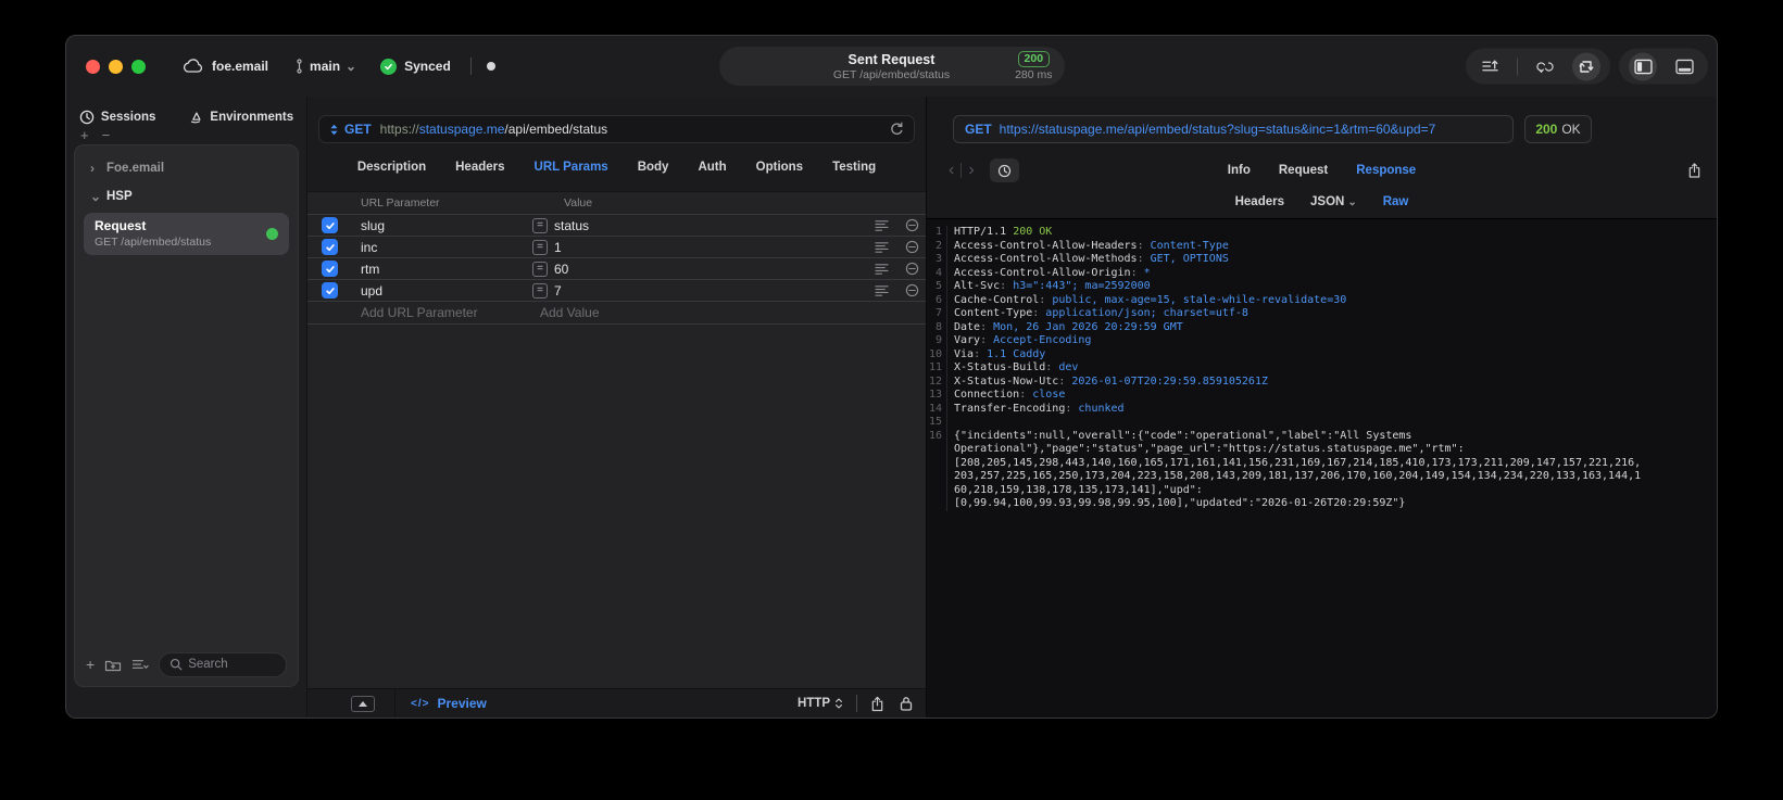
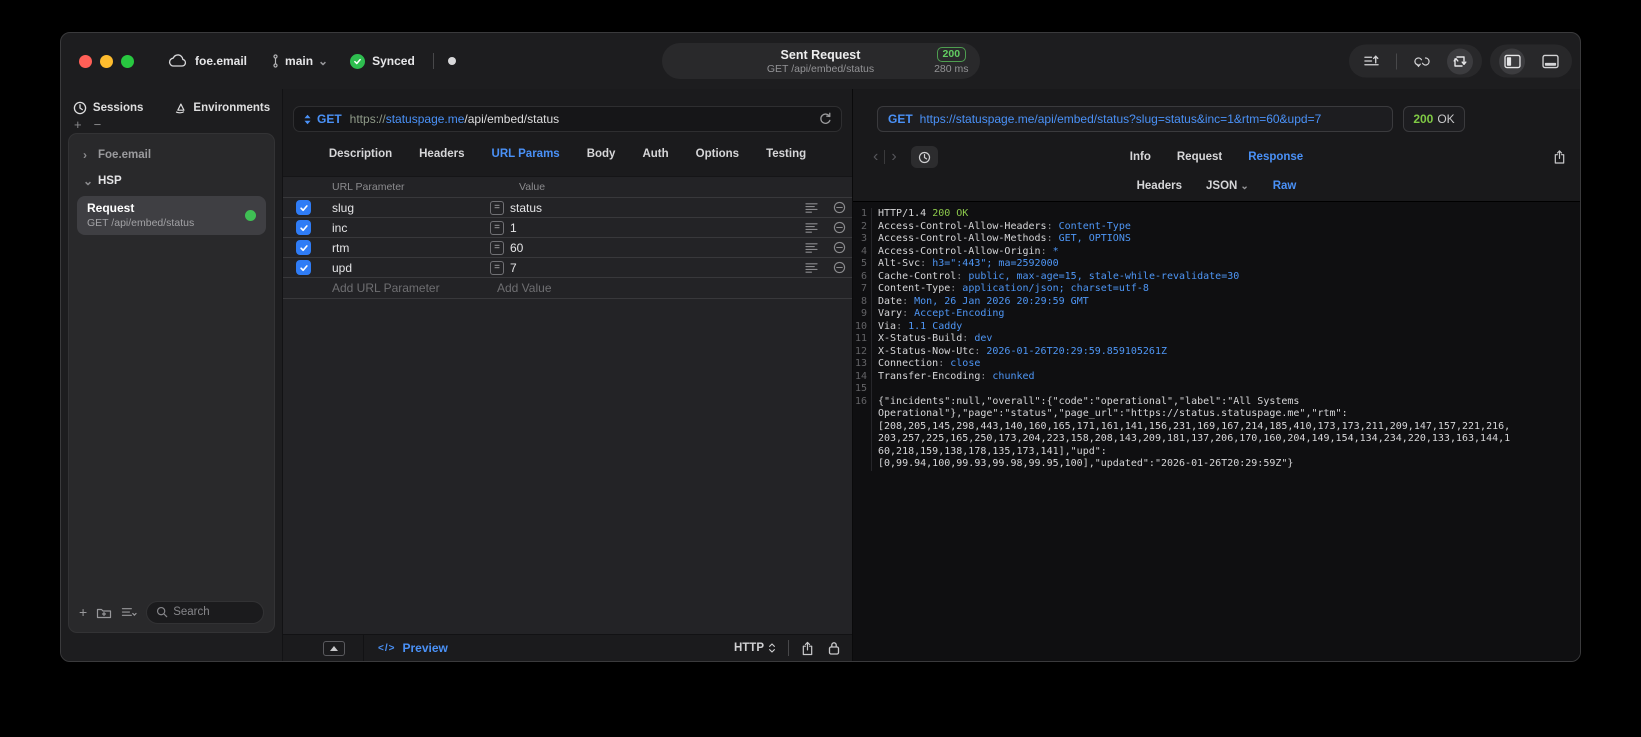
  foe.email
  main
  ⌄
  Synced
  Sent Request
  GET /api/embed/status
  200
  280 ms
  Sessions
  Environments
  +
  −
  ›
  Foe.email
  ⌄
  HSP
  Request
  GET /api/embed/status
  +
  Search
  GET
  https://statuspage.me/api/embed/status
  Description
  Headers
  URL Params
  Body
  Auth
  Options
  Testing
  URL Parameter
  Value
  slug
  =
  status
  inc
  =
  1
  rtm
  =
  60
  upd
  =
  7
  Add URL Parameter
  Add Value
  </>
  Preview
  HTTP
  GET
  https://statuspage.me/api/embed/status?slug=status&inc=1&rtm=60&upd=7
  200
  OK
  ‹
  ›
  Info
  Request
  Response
  Headers
  JSON
  ⌄
  Raw
  1
- HTTP/1.1 200 OK
+ HTTP/1.4 200 OK
  2
  Access-Control-Allow-Headers: Content-Type
  3
  Access-Control-Allow-Methods: GET, OPTIONS
  4
  Access-Control-Allow-Origin: *
  5
  Alt-Svc: h3=":443"; ma=2592000
  6
  Cache-Control: public, max-age=15, stale-while-revalidate=30
  7
  Content-Type: application/json; charset=utf-8
  8
  Date: Mon, 26 Jan 2026 20:29:59 GMT
  9
  Vary: Accept-Encoding
  10
  Via: 1.1 Caddy
  11
  X-Status-Build: dev
  12
- X-Status-Now-Utc: 2026-01-07T20:29:59.859105261Z
+ X-Status-Now-Utc: 2026-01-26T20:29:59.859105261Z
  13
  Connection: close
  14
  Transfer-Encoding: chunked
  15
  16
  {"incidents":null,"overall":{"code":"operational","label":"All Systems
  Operational"},"page":"status","page_url":"https://status.statuspage.me","rtm":
  [208,205,145,298,443,140,160,165,171,161,141,156,231,169,167,214,185,410,173,173,211,209,147,157,221,216,
  203,257,225,165,250,173,204,223,158,208,143,209,181,137,206,170,160,204,149,154,134,234,220,133,163,144,1
  60,218,159,138,178,135,173,141],"upd":
  [0,99.94,100,99.93,99.98,99.95,100],"updated":"2026-01-26T20:29:59Z"}
